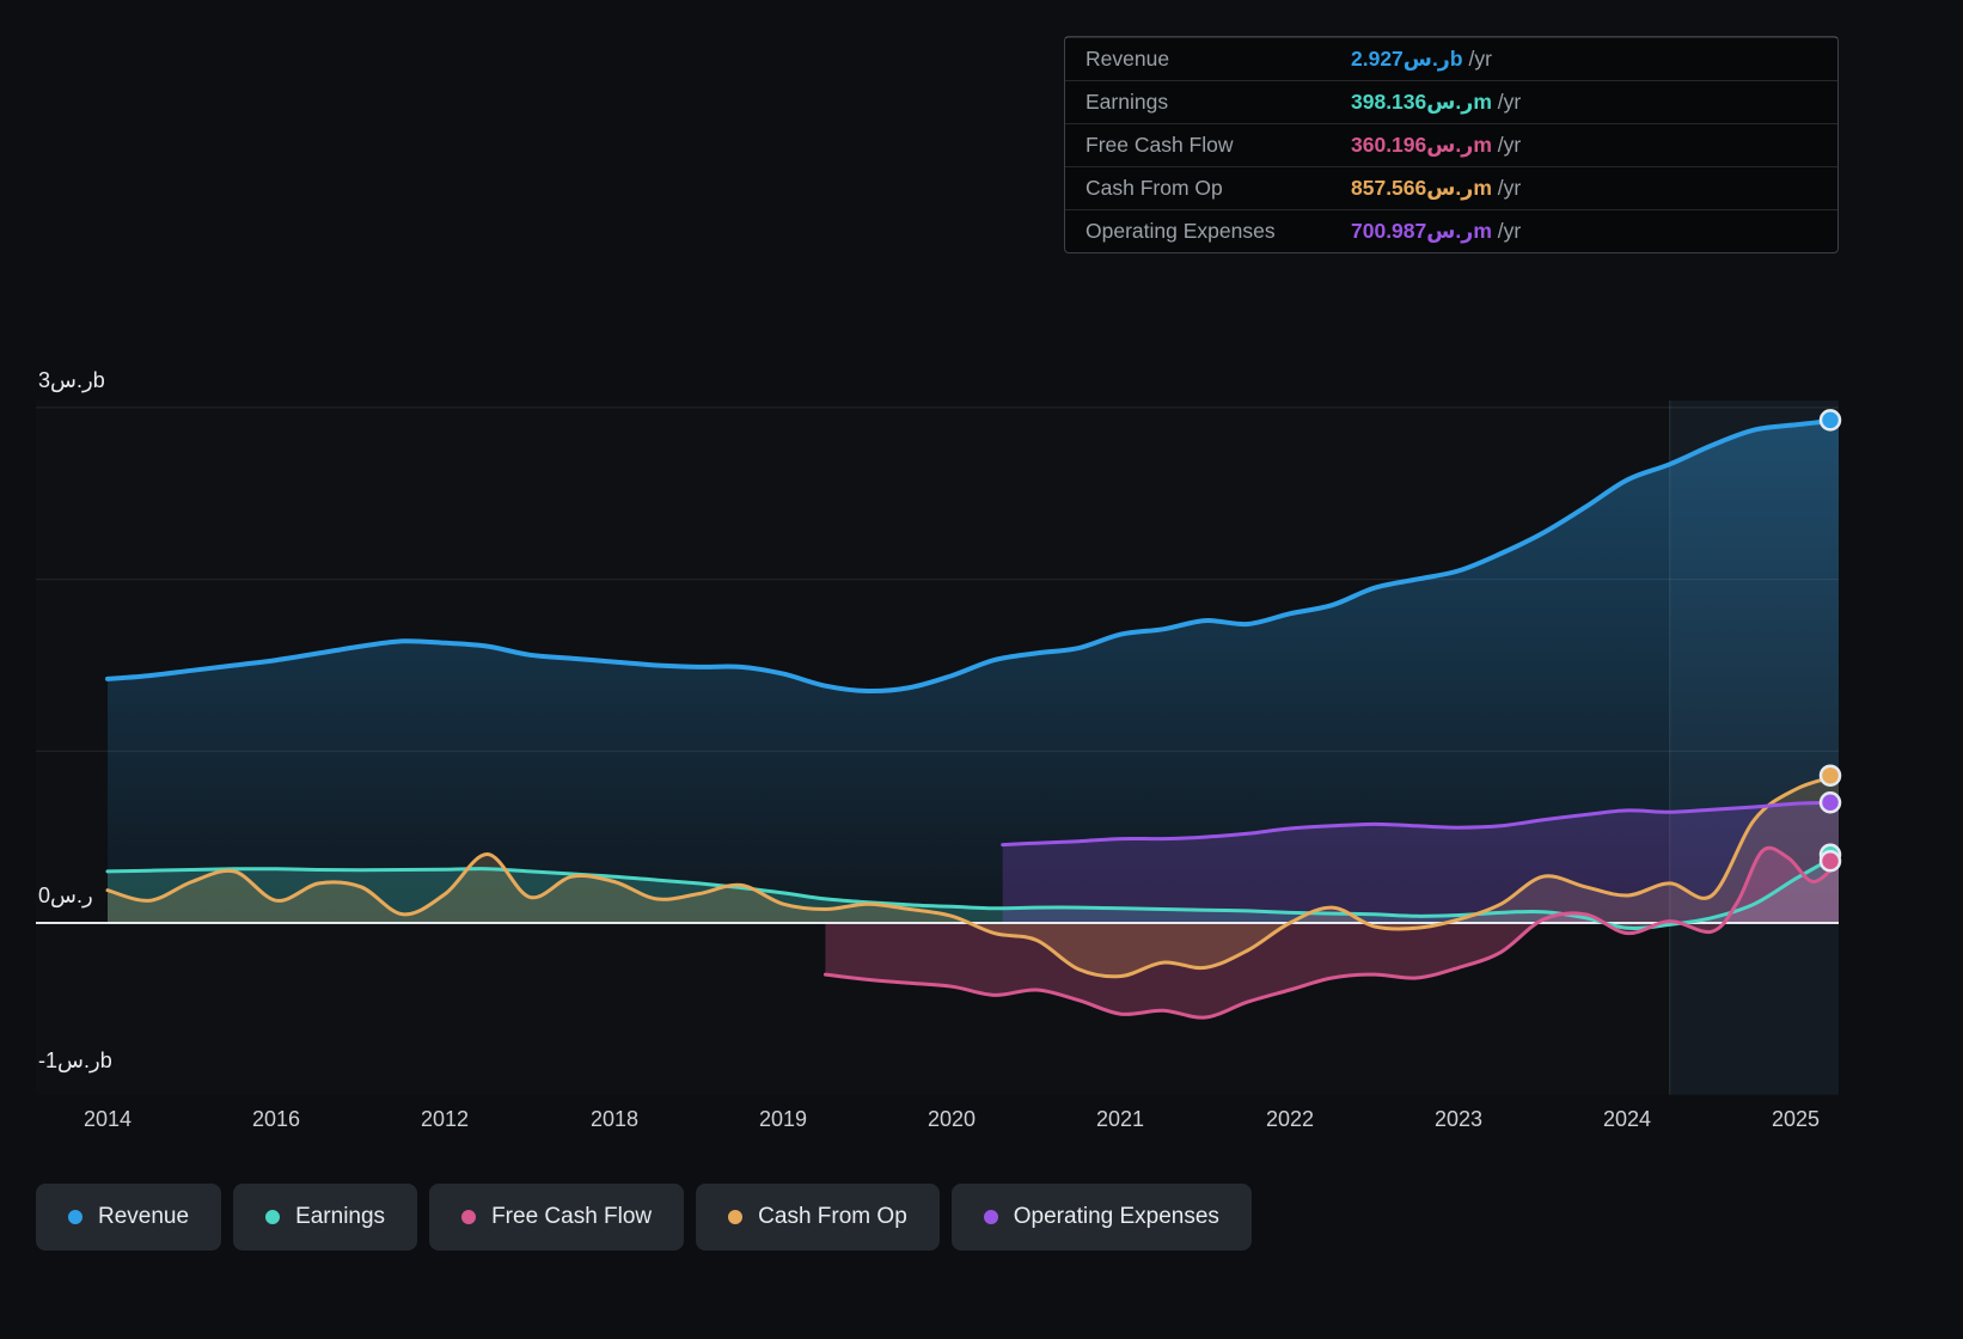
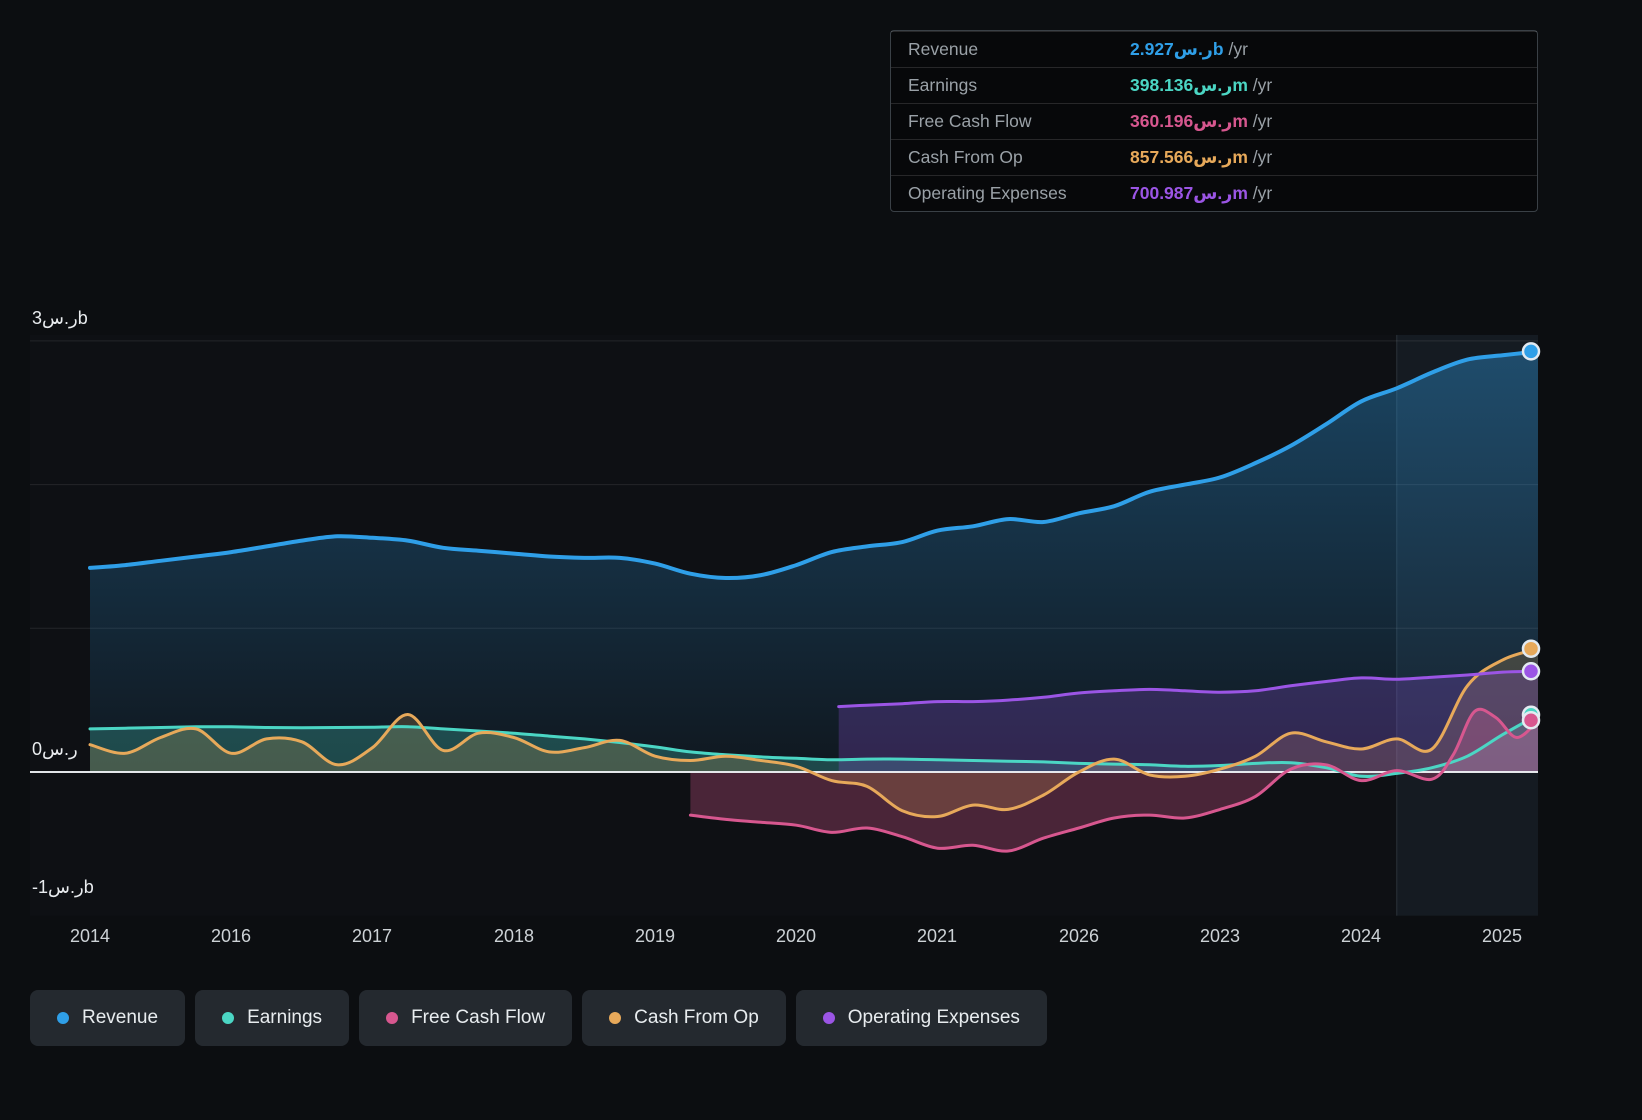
  3ر.سb
  0ر.س
  -1ر.سb
  2014
  2016
- 2012
+ 2017
  2018
  2019
  2020
  2021
- 2022
+ 2026
  2023
  2024
  2025
  Revenue
  2.927ر.سb /yr
  Earnings
  398.136ر.سm /yr
  Free Cash Flow
  360.196ر.سm /yr
  Cash From Op
  857.566ر.سm /yr
  Operating Expenses
  700.987ر.سm /yr
  Revenue
  Earnings
  Free Cash Flow
  Cash From Op
  Operating Expenses
